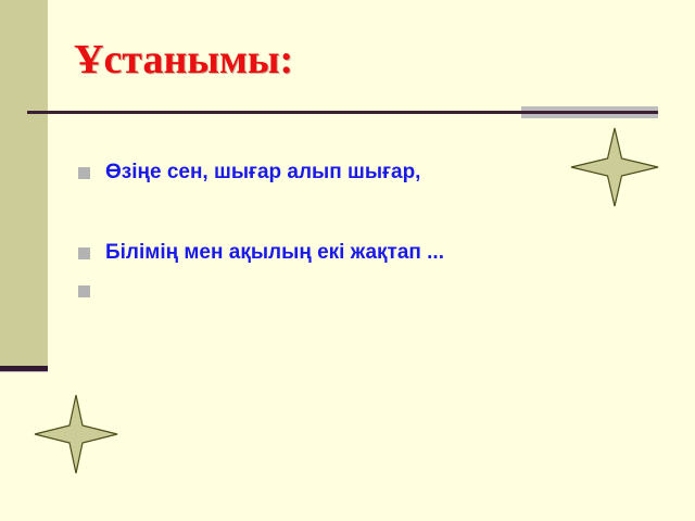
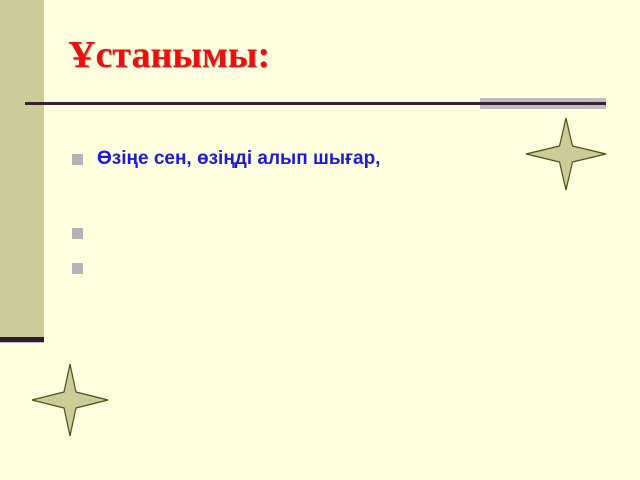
  Ұстанымы:
- Өзіңе сен, шығар алып шығар,
+ Өзіңе сен, өзіңді алып шығар,
- Білімің мен ақылың екі жақтап ...
